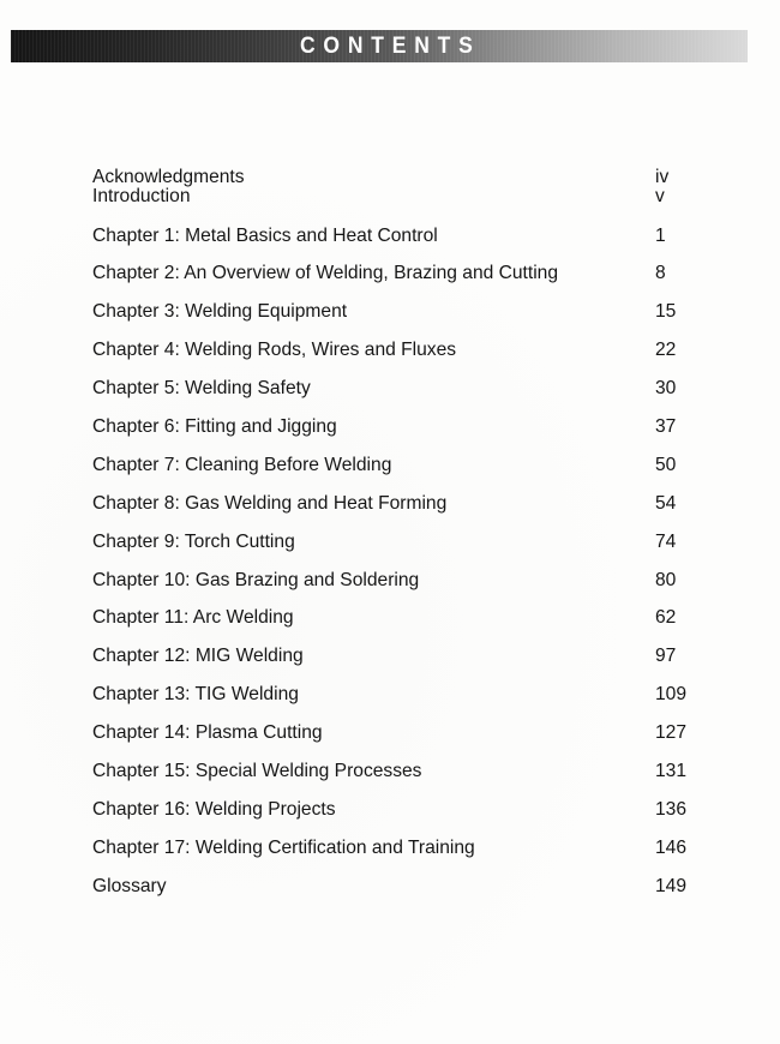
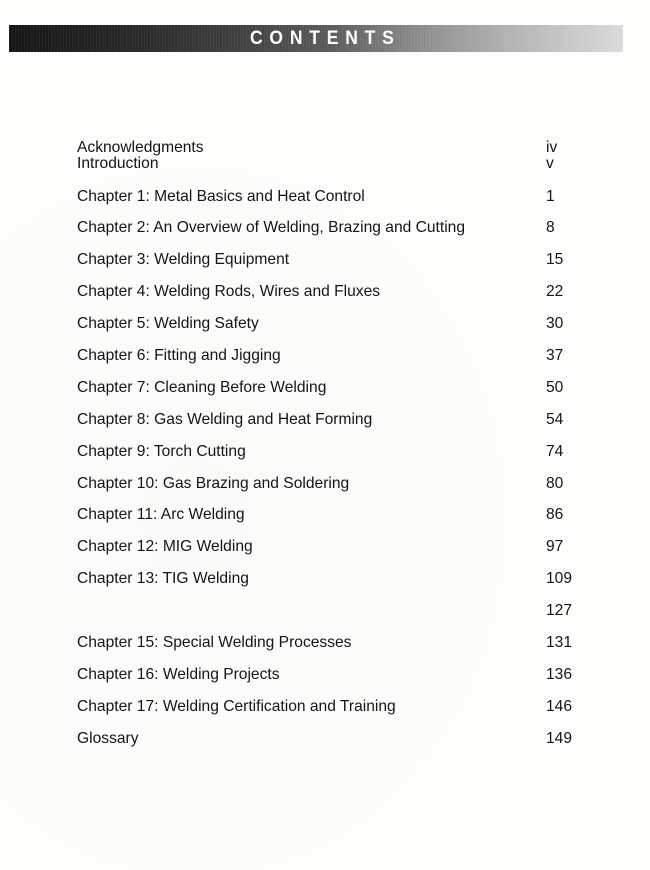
  CONTENTS
  Acknowledgments
  iv
  Introduction
  v
  Chapter 1: Metal Basics and Heat Control
  1
  Chapter 2: An Overview of Welding, Brazing and Cutting
  8
  Chapter 3: Welding Equipment
  15
  Chapter 4: Welding Rods, Wires and Fluxes
  22
  Chapter 5: Welding Safety
  30
  Chapter 6: Fitting and Jigging
  37
  Chapter 7: Cleaning Before Welding
  50
  Chapter 8: Gas Welding and Heat Forming
  54
  Chapter 9: Torch Cutting
  74
  Chapter 10: Gas Brazing and Soldering
  80
  Chapter 11: Arc Welding
- 62
+ 86
  Chapter 12: MIG Welding
  97
  Chapter 13: TIG Welding
  109
- Chapter 14: Plasma Cutting
  127
  Chapter 15: Special Welding Processes
  131
  Chapter 16: Welding Projects
  136
  Chapter 17: Welding Certification and Training
  146
  Glossary
  149
